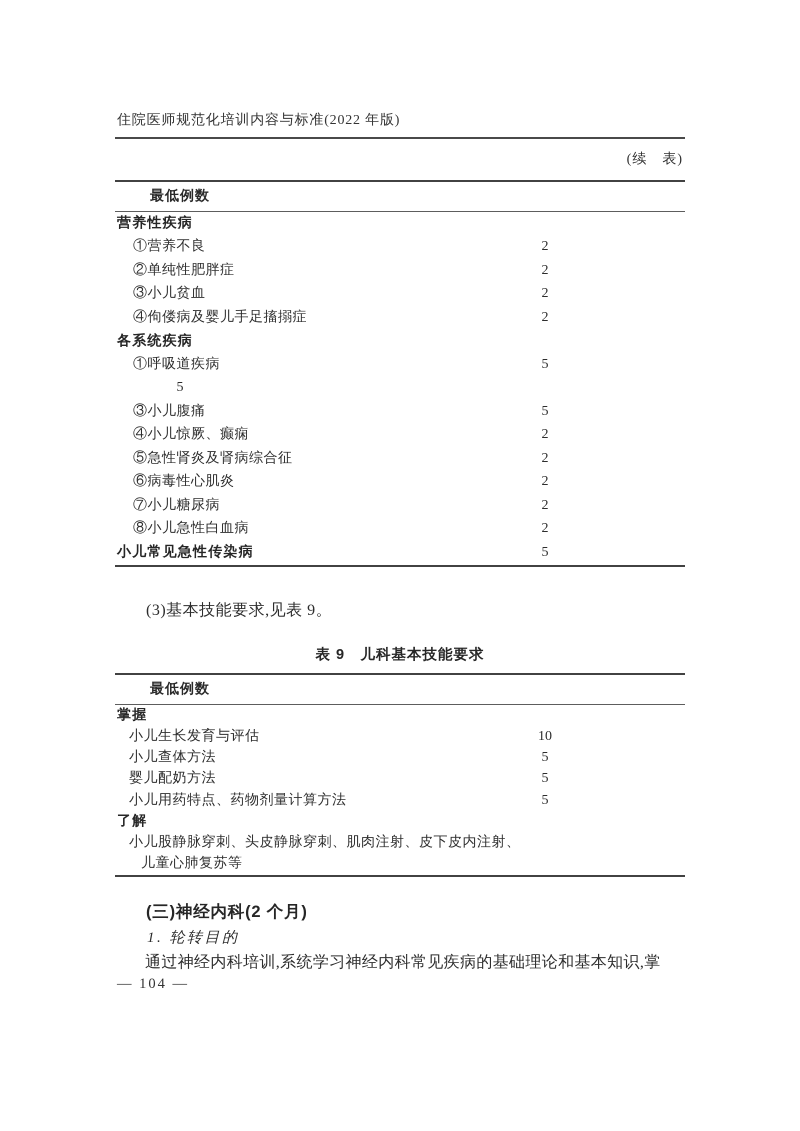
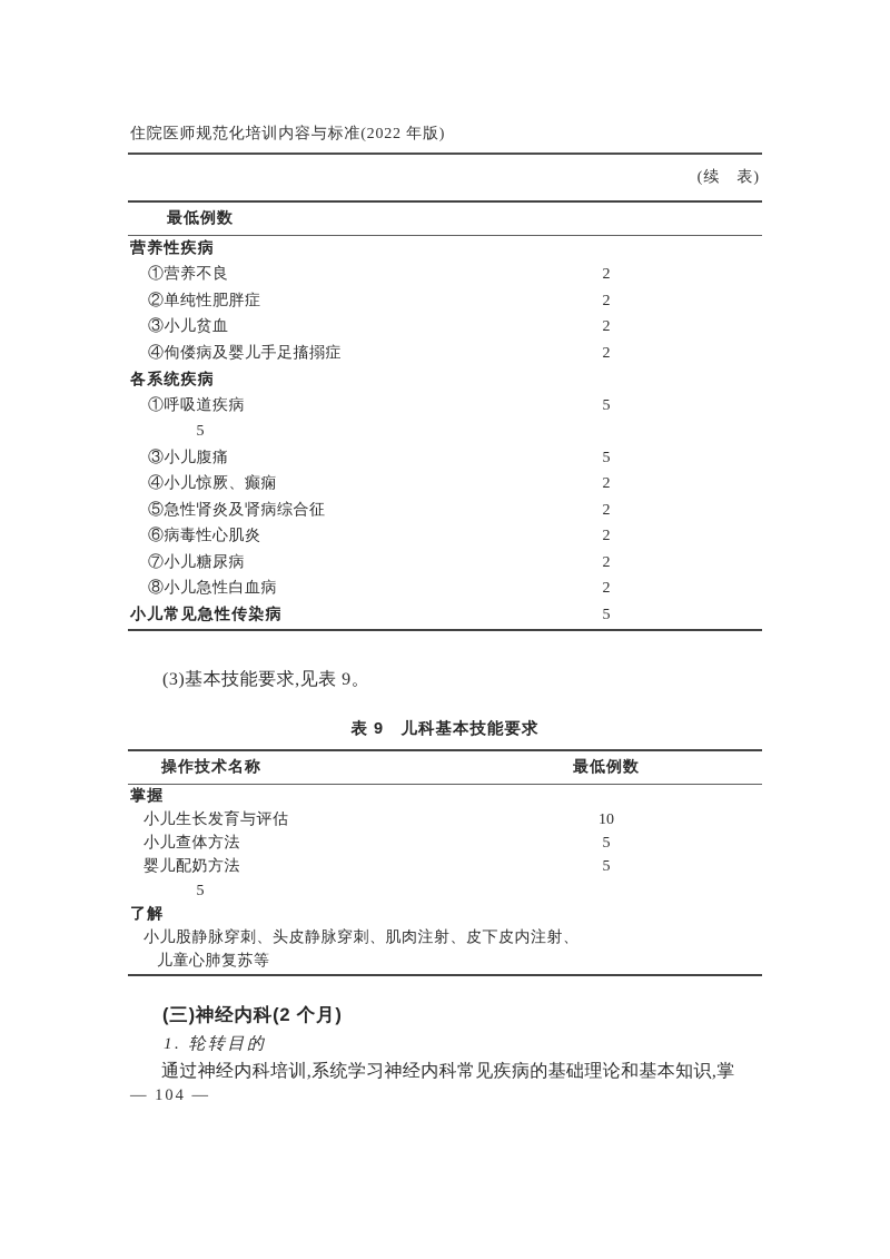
  住院医师规范化培训内容与标准(2022 年版)
  (续 表)
  最低例数
  营养性疾病
  ①营养不良
  2
  ②单纯性肥胖症
  2
  ③小儿贫血
  2
  ④佝偻病及婴儿手足搐搦症
  2
  各系统疾病
  ①呼吸道疾病
  5
  5
  ③小儿腹痛
  5
  ④小儿惊厥、癫痫
  2
  ⑤急性肾炎及肾病综合征
  2
  ⑥病毒性心肌炎
  2
  ⑦小儿糖尿病
  2
  ⑧小儿急性白血病
  2
  小儿常见急性传染病
  5
  (3)基本技能要求,见表 9。
  表 9 儿科基本技能要求
+ 操作技术名称
  最低例数
  掌握
  小儿生长发育与评估
  10
  小儿查体方法
  5
  婴儿配奶方法
  5
- 小儿用药特点、药物剂量计算方法
  5
  了解
  小儿股静脉穿刺、头皮静脉穿刺、肌肉注射、皮下皮内注射、
  儿童心肺复苏等
  (三)神经内科(2 个月)
  1. 轮转目的
  通过神经内科培训,系统学习神经内科常见疾病的基础理论和基本知识,掌
  — 104 —
